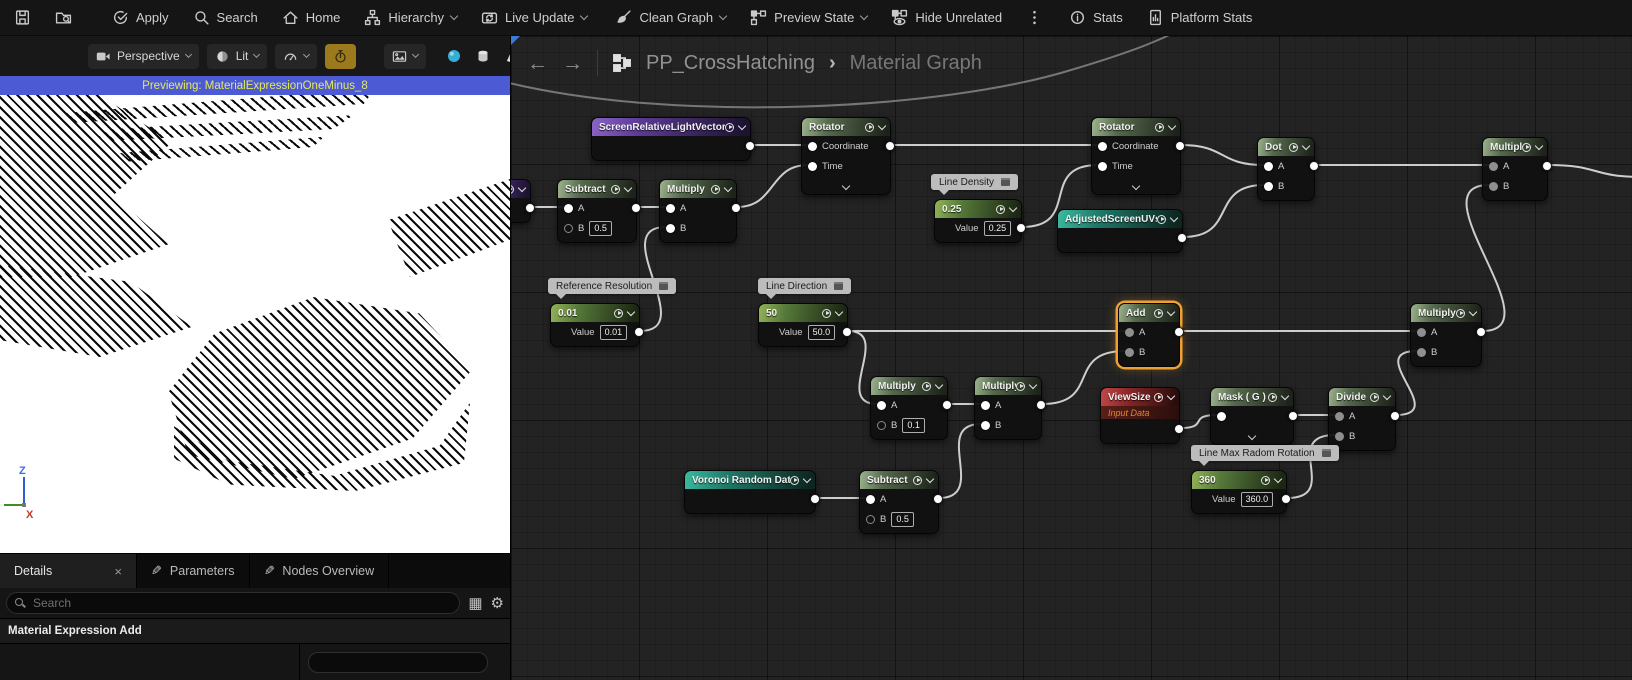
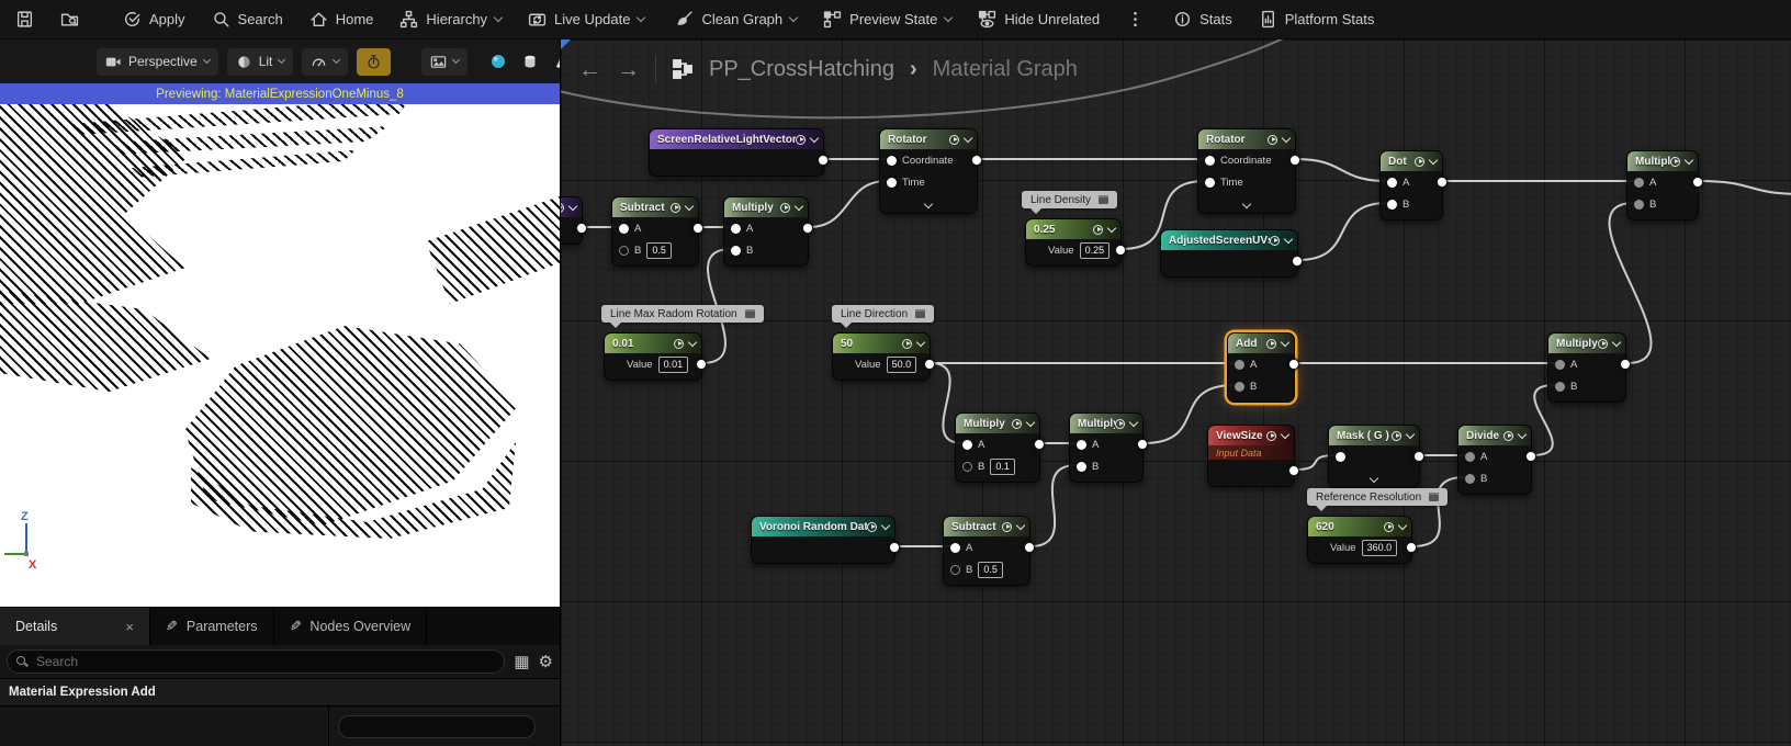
  Apply
  Search
  Home
  Hierarchy
  Live Update
  Clean Graph
  Preview State
  Hide Unrelated
  Stats
  Platform Stats
  Perspective
  Lit
  Previewing: MaterialExpressionOneMinus_8
  Z
  X
  Details
  ×
  Parameters
  Nodes Overview
  Search
  ▦
  ⚙
  Material Expression Add
  ScreenRelativeLightVector
  Subtract
  A
  B
  0.5
  Multiply
  A
  B
  Rotator
  Coordinate
  Time
  Rotator
  Coordinate
  Time
  Dot
  A
  B
  Multipl
  A
  B
  0.25
  Value
  0.25
  AdjustedScreenUV
  0.01
  Value
  0.01
  50
  Value
  50.0
  Multiply
  A
  B
  0.1
  Multipl
  A
  B
  Add
  A
  B
  Multiply
  A
  B
  ViewSize
  Input Data
  Mask ( G )
  Divide
  A
  B
  Voronoi Random Dat
  Subtract
  A
  B
  0.5
- 360
+ 620
  Value
  360.0
  Line Density
- Reference Resolution
+ Line Max Radom Rotation
  Line Direction
- Line Max Radom Rotation
+ Reference Resolution
  ←
  →
  PP_CrossHatching
  ›
  Material Graph
